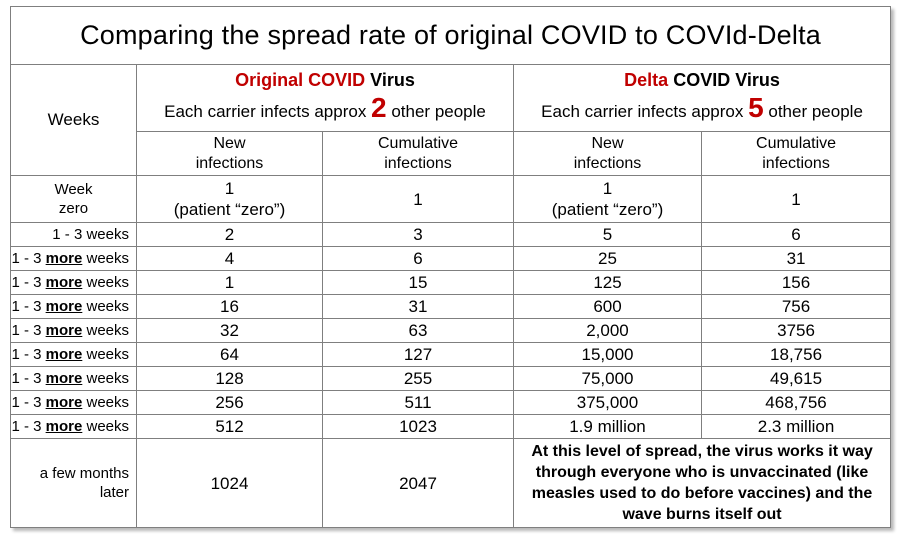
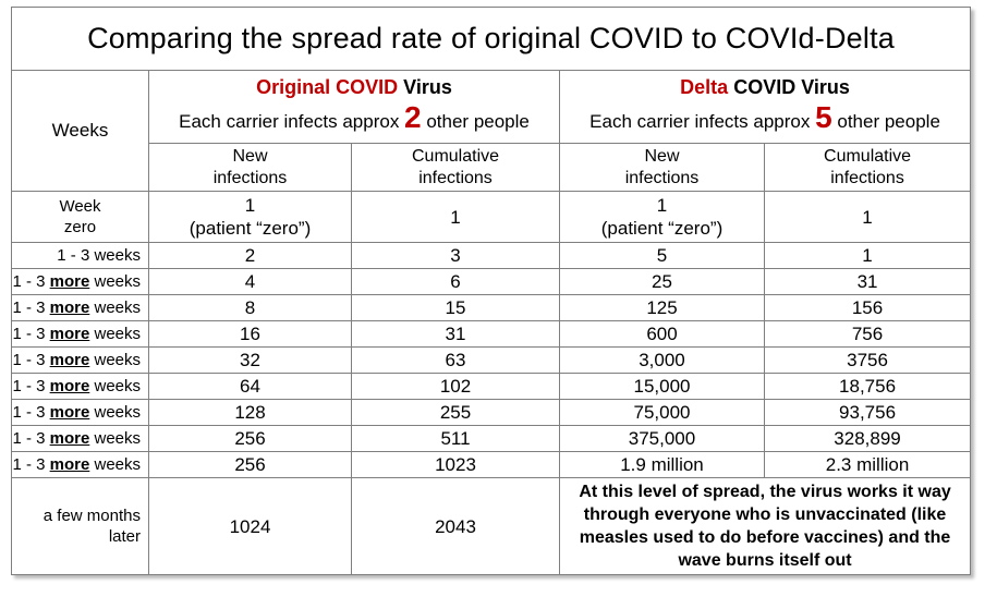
  Comparing the spread rate of original COVID to COVId-Delta
  Weeks	Original COVID Virus Each carrier infects approx 2 other people	Delta COVID Virus Each carrier infects approx 5 other people
  New infections	Cumulative infections	New infections	Cumulative infections
  Week zero	1 (patient “zero”)	1	1 (patient “zero”)	1
- 1 - 3 weeks	2	3	5	6
+ 1 - 3 weeks	2	3	5	1
  1 - 3 more weeks	4	6	25	31
- 1 - 3 more weeks	1	15	125	156
+ 1 - 3 more weeks	8	15	125	156
  1 - 3 more weeks	16	31	600	756
- 1 - 3 more weeks	32	63	2,000	3756
+ 1 - 3 more weeks	32	63	3,000	3756
- 1 - 3 more weeks	64	127	15,000	18,756
+ 1 - 3 more weeks	64	102	15,000	18,756
- 1 - 3 more weeks	128	255	75,000	49,615
+ 1 - 3 more weeks	128	255	75,000	93,756
- 1 - 3 more weeks	256	511	375,000	468,756
+ 1 - 3 more weeks	256	511	375,000	328,899
- 1 - 3 more weeks	512	1023	1.9 million	2.3 million
+ 1 - 3 more weeks	256	1023	1.9 million	2.3 million
- a few months later	1024	2047	At this level of spread, the virus works it way through everyone who is unvaccinated (like measles used to do before vaccines) and the wave burns itself out
+ a few months later	1024	2043	At this level of spread, the virus works it way through everyone who is unvaccinated (like measles used to do before vaccines) and the wave burns itself out
